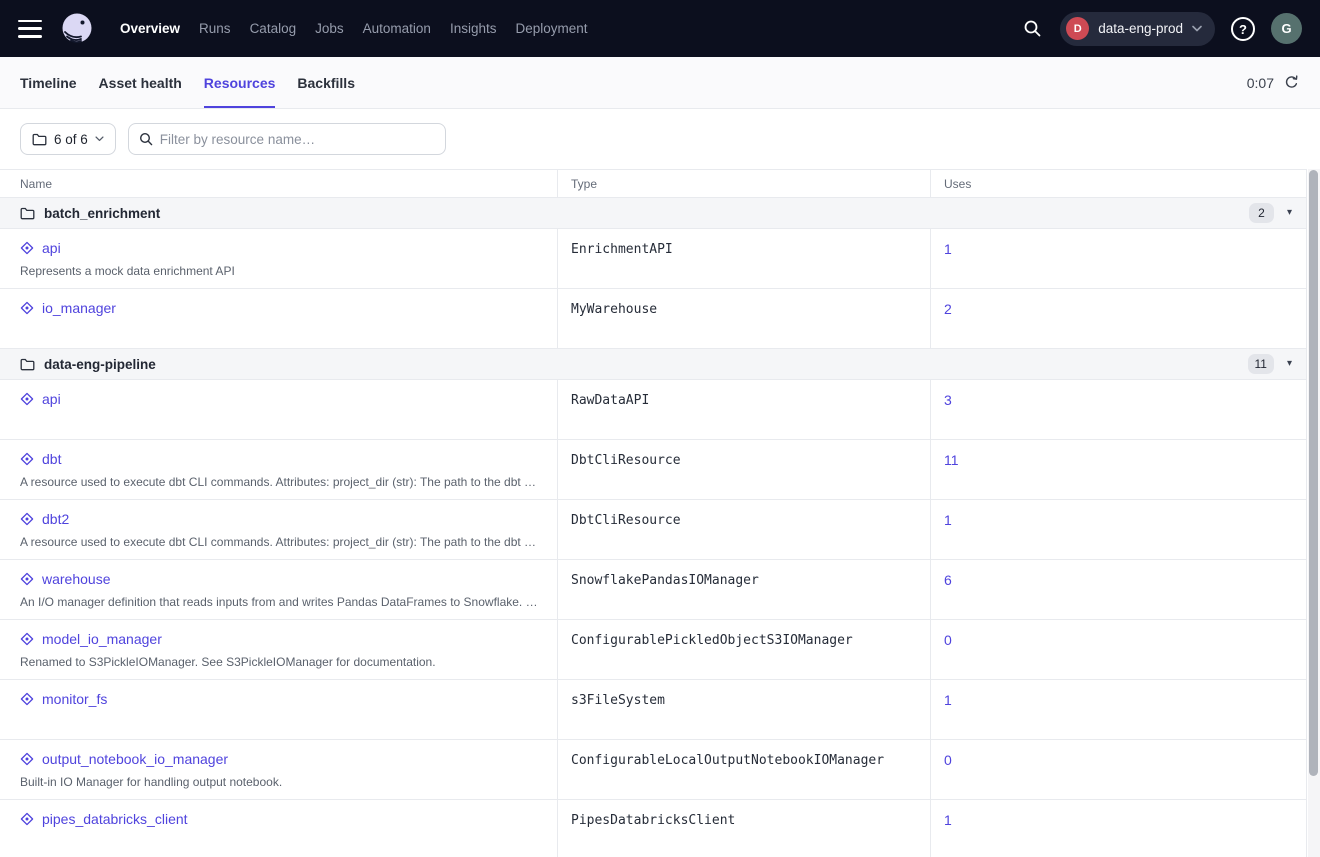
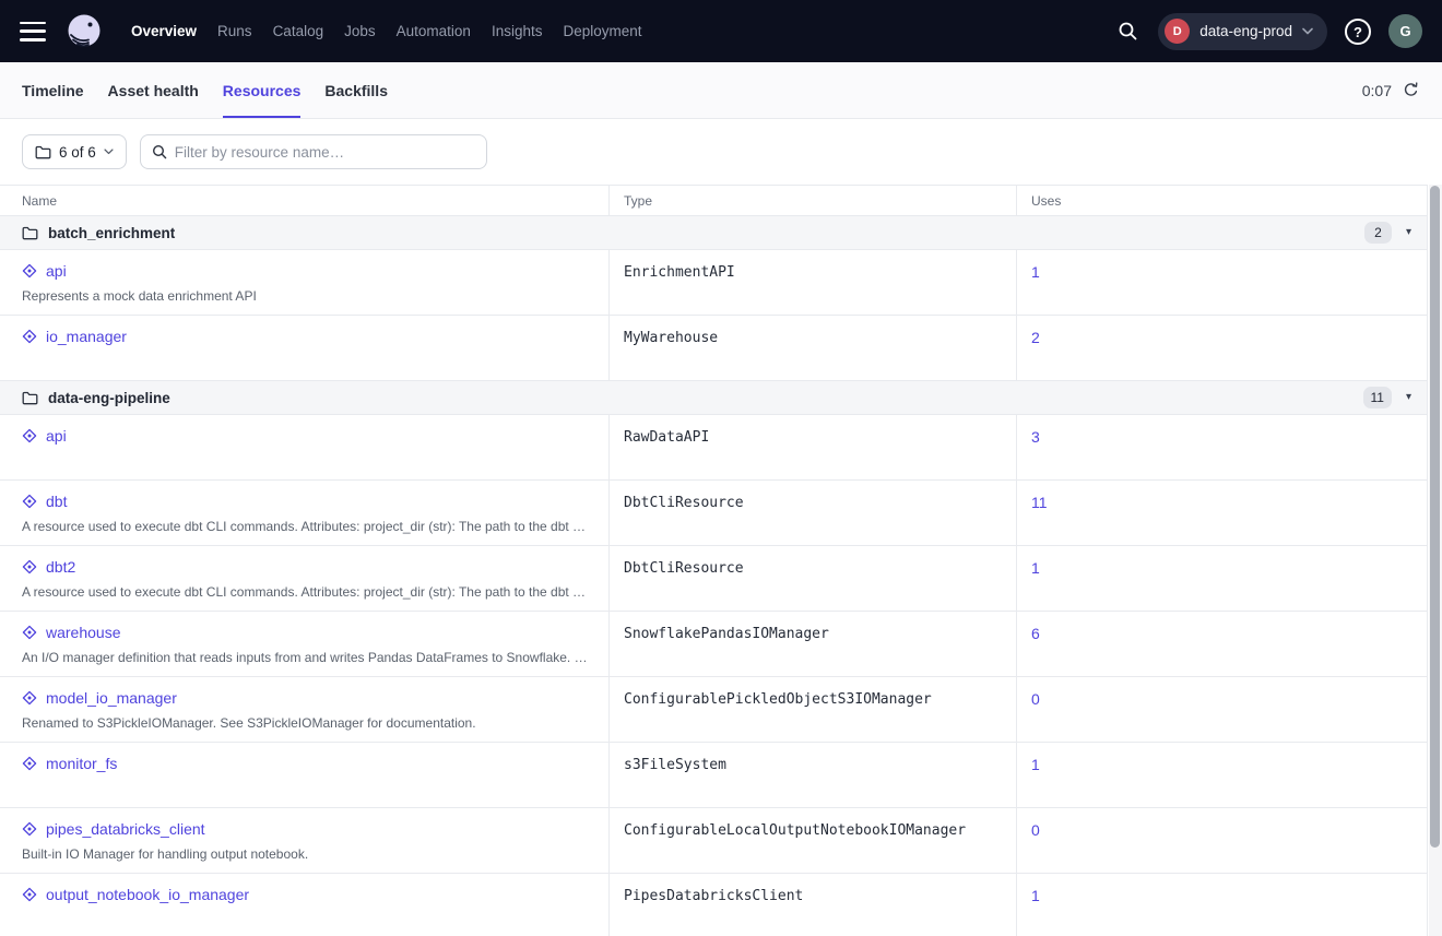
  Overview
  Runs
  Catalog
  Jobs
  Automation
  Insights
  Deployment
  D
  data-eng-prod
  ?
  G
  Timeline
  Asset health
  Resources
  Backfills
  0:07
  6 of 6
  Filter by resource name…
  Name
  Type
  Uses
  batch_enrichment
  2
  ▾
  api
  Represents a mock data enrichment API
  EnrichmentAPI
  1
  io_manager
  MyWarehouse
  2
  data-eng-pipeline
  11
  ▾
  api
  RawDataAPI
  3
  dbt
  A resource used to execute dbt CLI commands. Attributes: project_dir (str): The path to the dbt pro
  DbtCliResource
  11
  dbt2
  A resource used to execute dbt CLI commands. Attributes: project_dir (str): The path to the dbt pro
  DbtCliResource
  1
  warehouse
  An I/O manager definition that reads inputs from and writes Pandas DataFrames to Snowflake. Wh
  SnowflakePandasIOManager
  6
  model_io_manager
  Renamed to S3PickleIOManager. See S3PickleIOManager for documentation.
  ConfigurablePickledObjectS3IOManager
  0
  monitor_fs
  s3FileSystem
  1
- output_notebook_io_manager
+ pipes_databricks_client
  Built-in IO Manager for handling output notebook.
  ConfigurableLocalOutputNotebookIOManager
  0
- pipes_databricks_client
+ output_notebook_io_manager
  PipesDatabricksClient
  1
